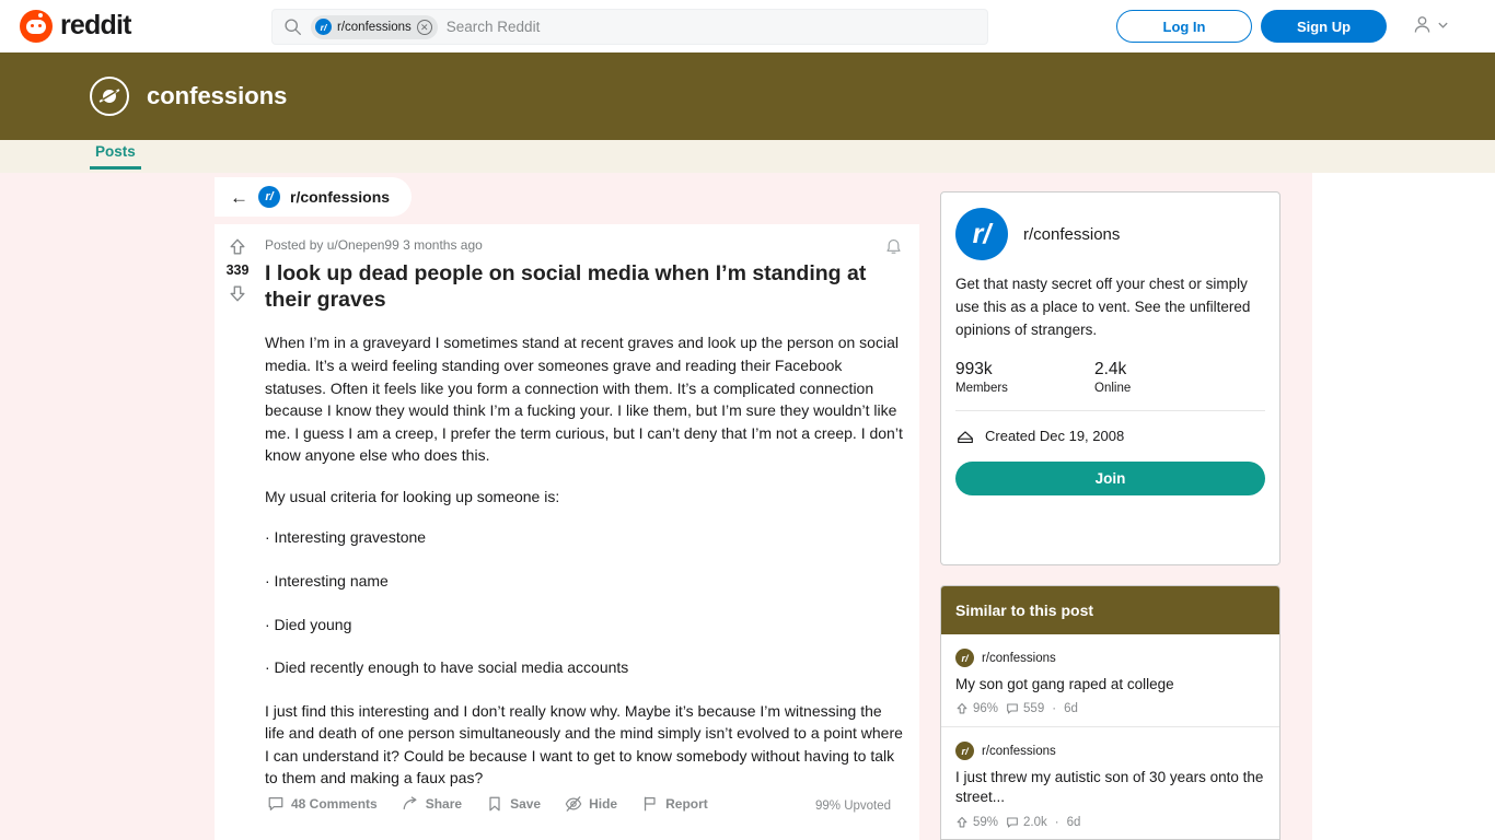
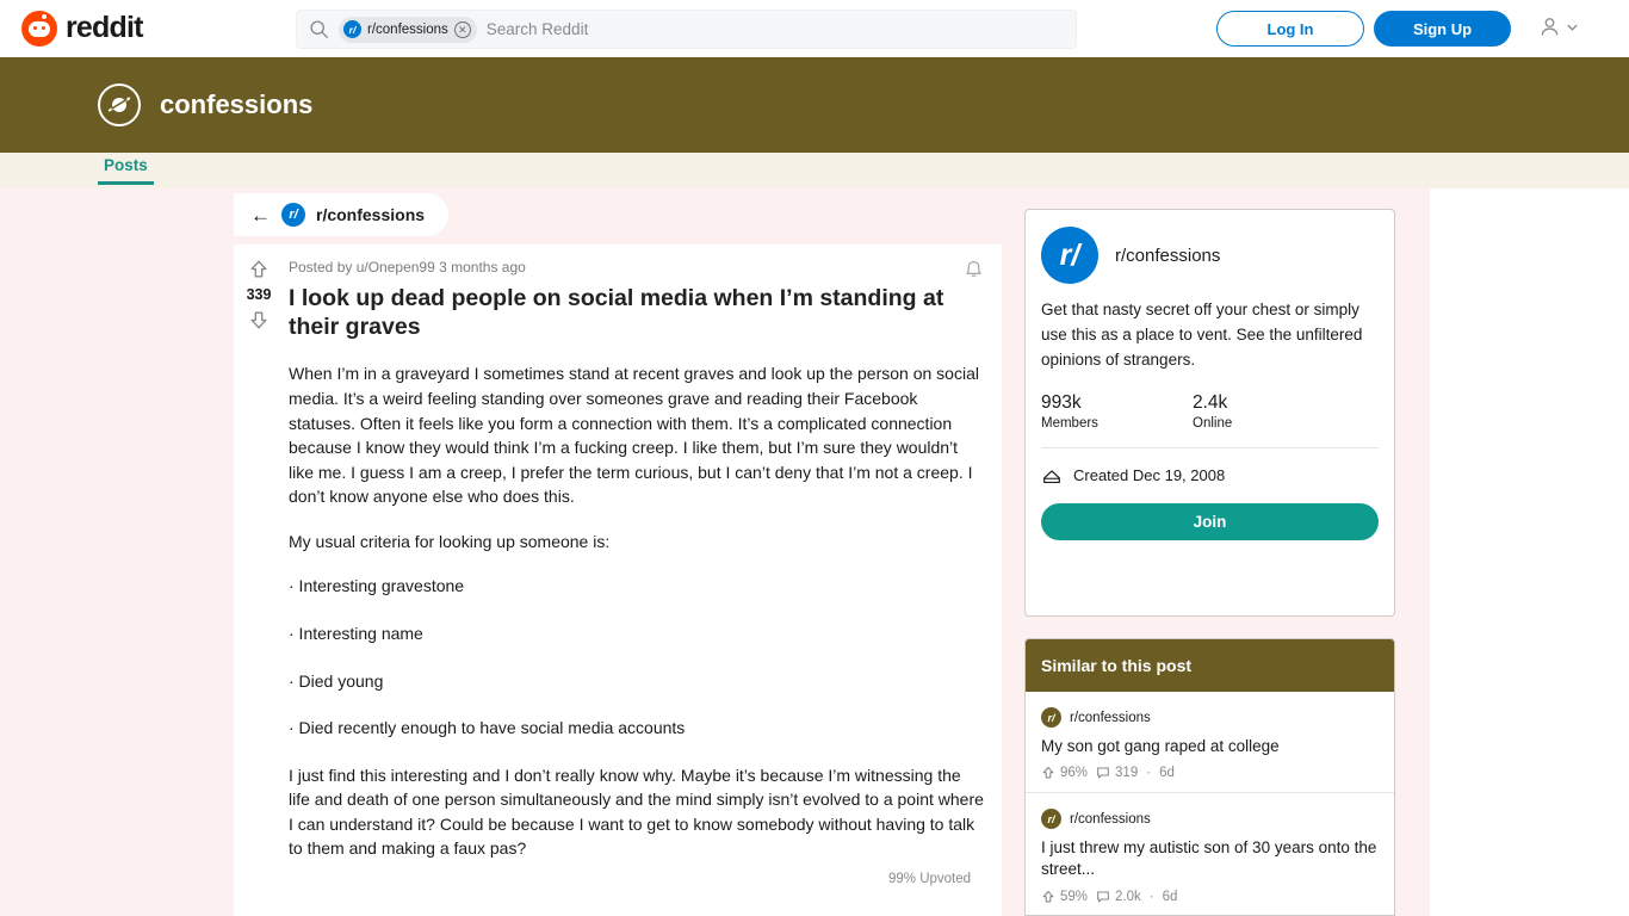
  reddit
  r/
  r/confessions
  ✕
  Search Reddit
  Log In
  Sign Up
  confessions
  Posts
  ←
  r/
  r/confessions
  339
  Posted by u/Onepen99 3 months ago
  I look up dead people on social media when I’m standing at their graves
- When I’m in a graveyard I sometimes stand at recent graves and look up the person on social media. It’s a weird feeling standing over someones grave and reading their Facebook statuses. Often it feels like you form a connection with them. It’s a complicated connection because I know they would think I’m a fucking your. I like them, but I’m sure they wouldn’t like me. I guess I am a creep, I prefer the term curious, but I can’t deny that I’m not a creep. I don’t know anyone else who does this.
+ When I’m in a graveyard I sometimes stand at recent graves and look up the person on social media. It’s a weird feeling standing over someones grave and reading their Facebook statuses. Often it feels like you form a connection with them. It’s a complicated connection because I know they would think I’m a fucking creep. I like them, but I’m sure they wouldn’t like me. I guess I am a creep, I prefer the term curious, but I can’t deny that I’m not a creep. I don’t know anyone else who does this.
  My usual criteria for looking up someone is:
  · Interesting gravestone
  · Interesting name
  · Died young
  · Died recently enough to have social media accounts
  I just find this interesting and I don’t really know why. Maybe it’s because I’m witnessing the life and death of one person simultaneously and the mind simply isn’t evolved to a point where I can understand it? Could be because I want to get to know somebody without having to talk to them and making a faux pas?
- 48 Comments
- Share
- Save
- Hide
- Report
  99% Upvoted
  r/
  r/confessions
  Get that nasty secret off your chest or simply use this as a place to vent. See the unfiltered opinions of strangers.
  993k
  Members
  2.4k
  Online
  Created Dec 19, 2008
  Join
  Similar to this post
  r/
  r/confessions
  My son got gang raped at college
  96%
- 559
+ 319
  ·
  6d
  r/
  r/confessions
  I just threw my autistic son of 30 years onto the street...
  59%
  2.0k
  ·
  6d
